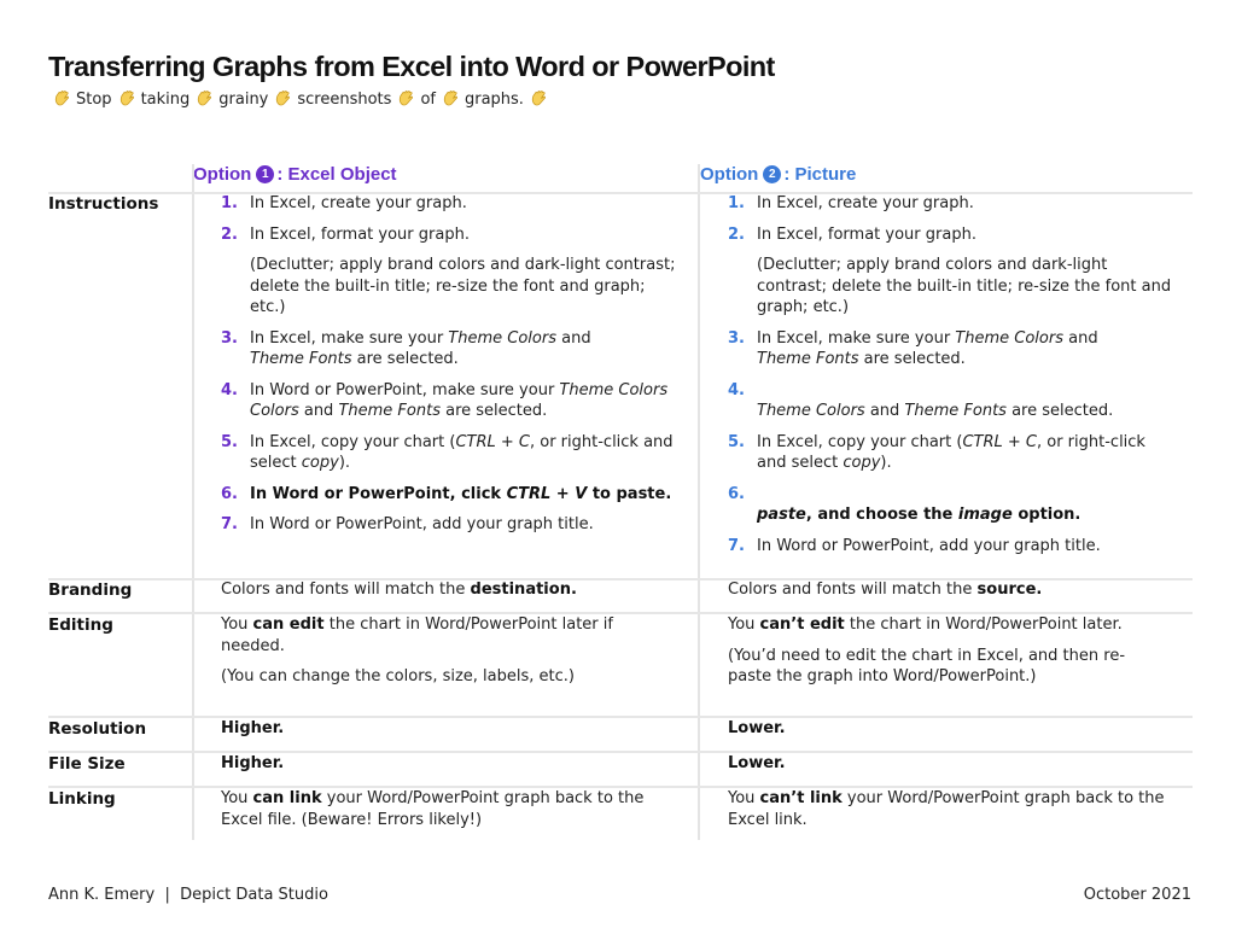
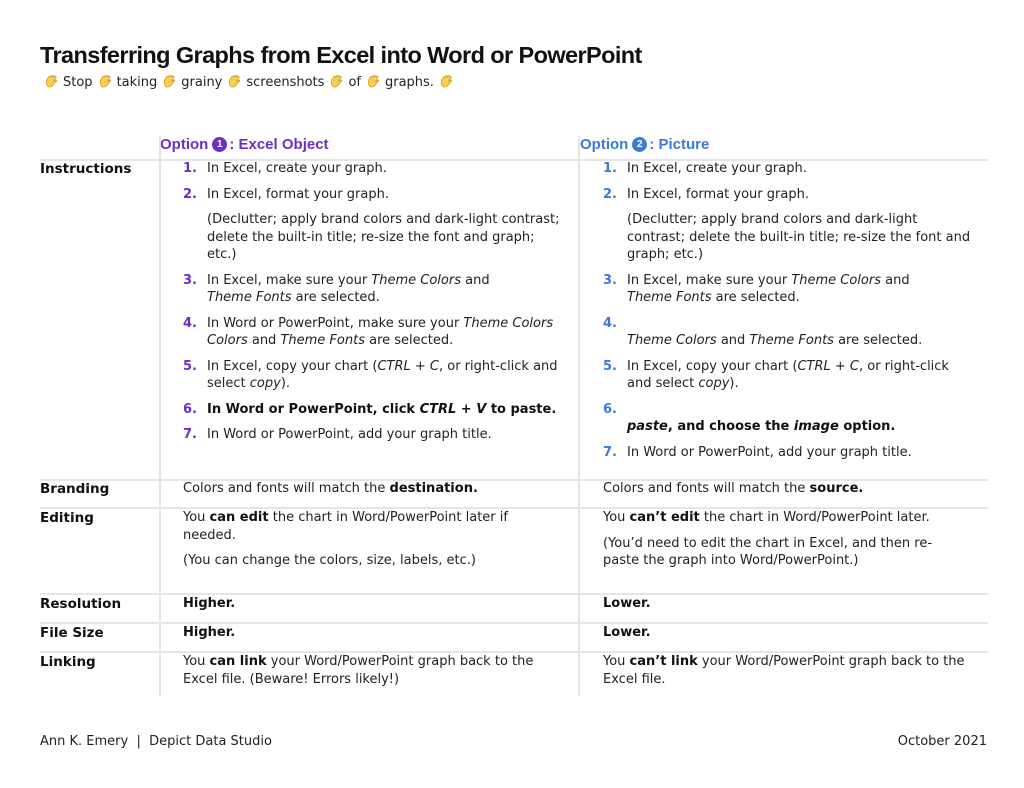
  Transferring Graphs from Excel into Word or PowerPoint
  Stop
  taking
  grainy
  screenshots
  of
  graphs.
  Option
  1
  : Excel Object
  Option
  2
  : Picture
  Instructions
  1.
  In Excel, create your graph.
  2.
  In Excel, format your graph.
  (Declutter; apply brand colors and dark-light contrast; delete the built-in title; re-size the font and graph; etc.)
  3.
  In Excel, make sure your Theme Colors and
  Theme Fonts are selected.
  4.
  In Word or PowerPoint, make sure your Theme Colors
  Colors and Theme Fonts are selected.
  5.
  In Excel, copy your chart (CTRL + C, or right-click and select copy).
  6.
  In Word or PowerPoint, click CTRL + V to paste.
  7.
  In Word or PowerPoint, add your graph title.
  1.
  In Excel, create your graph.
  2.
  In Excel, format your graph.
  (Declutter; apply brand colors and dark-light contrast; delete the built-in title; re-size the font and graph; etc.)
  3.
  In Excel, make sure your Theme Colors and
  Theme Fonts are selected.
  4.
  Theme Colors and Theme Fonts are selected.
  5.
  In Excel, copy your chart (CTRL + C, or right-click and select copy).
  6.
  paste, and choose the image option.
  7.
  In Word or PowerPoint, add your graph title.
  Branding
  Colors and fonts will match the destination.
  Colors and fonts will match the source.
  Editing
  You can edit the chart in Word/PowerPoint later if needed.
  (You can change the colors, size, labels, etc.)
  You can’t edit the chart in Word/PowerPoint later.
  (You’d need to edit the chart in Excel, and then re-paste the graph into Word/PowerPoint.)
  Resolution
  Higher.
  Lower.
  File Size
  Higher.
  Lower.
  Linking
  You can link your Word/PowerPoint graph back to the Excel file. (Beware! Errors likely!)
- You can’t link your Word/PowerPoint graph back to the Excel link.
+ You can’t link your Word/PowerPoint graph back to the Excel file.
  Ann K. Emery | Depict Data Studio
  October 2021
